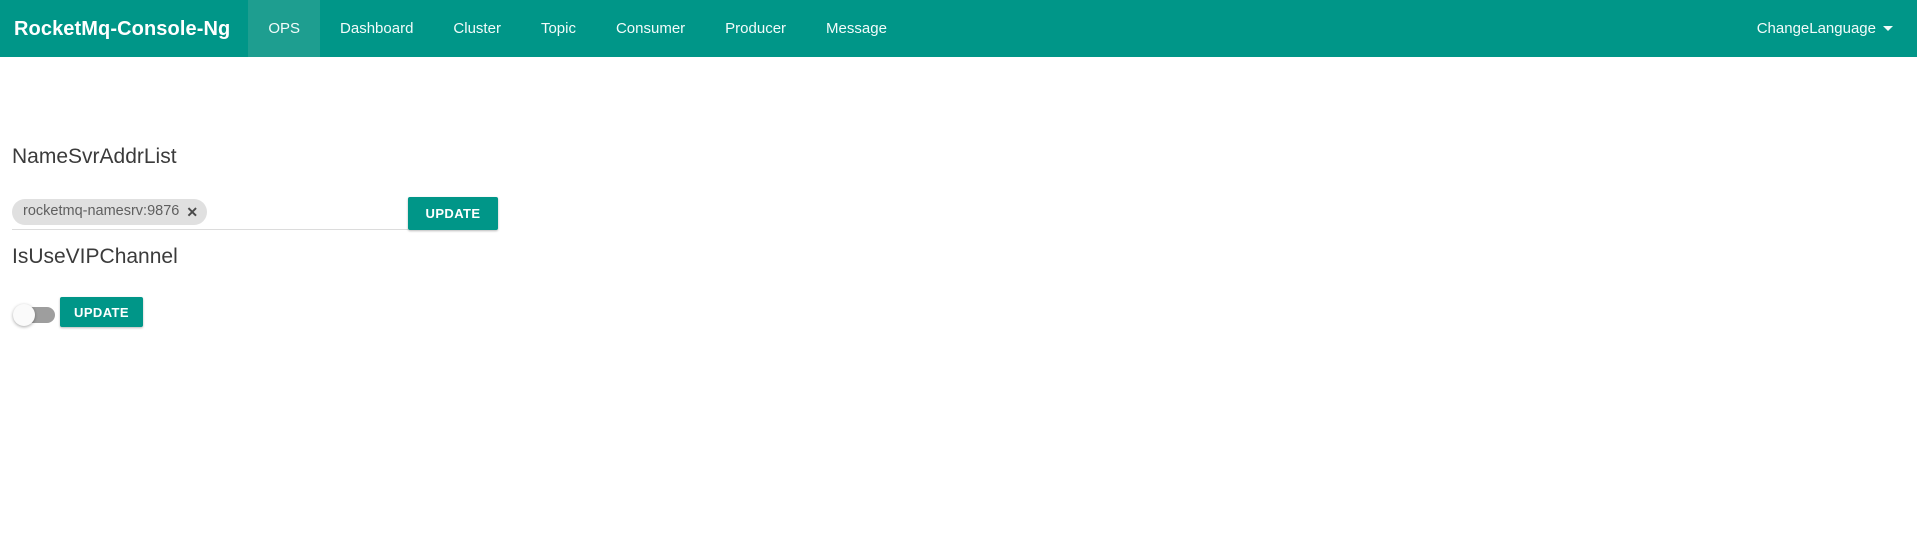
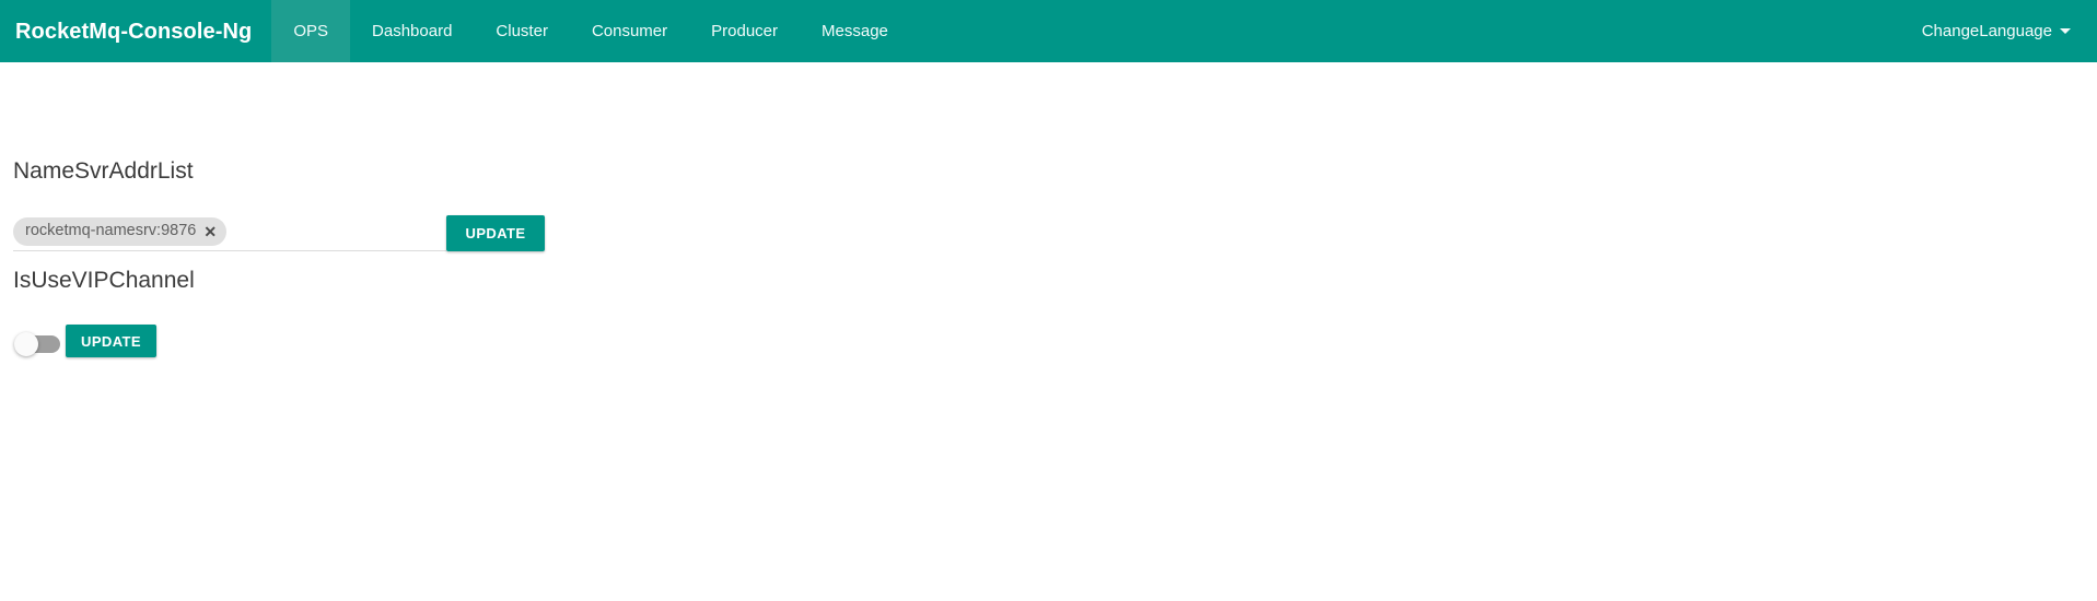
  RocketMq-Console-Ng
  OPS
  Dashboard
  Cluster
- Topic
  Consumer
  Producer
  Message
  ChangeLanguage
  NameSvrAddrList
  rocketmq-namesrv:9876
  ✕
  UPDATE
  IsUseVIPChannel
  UPDATE
